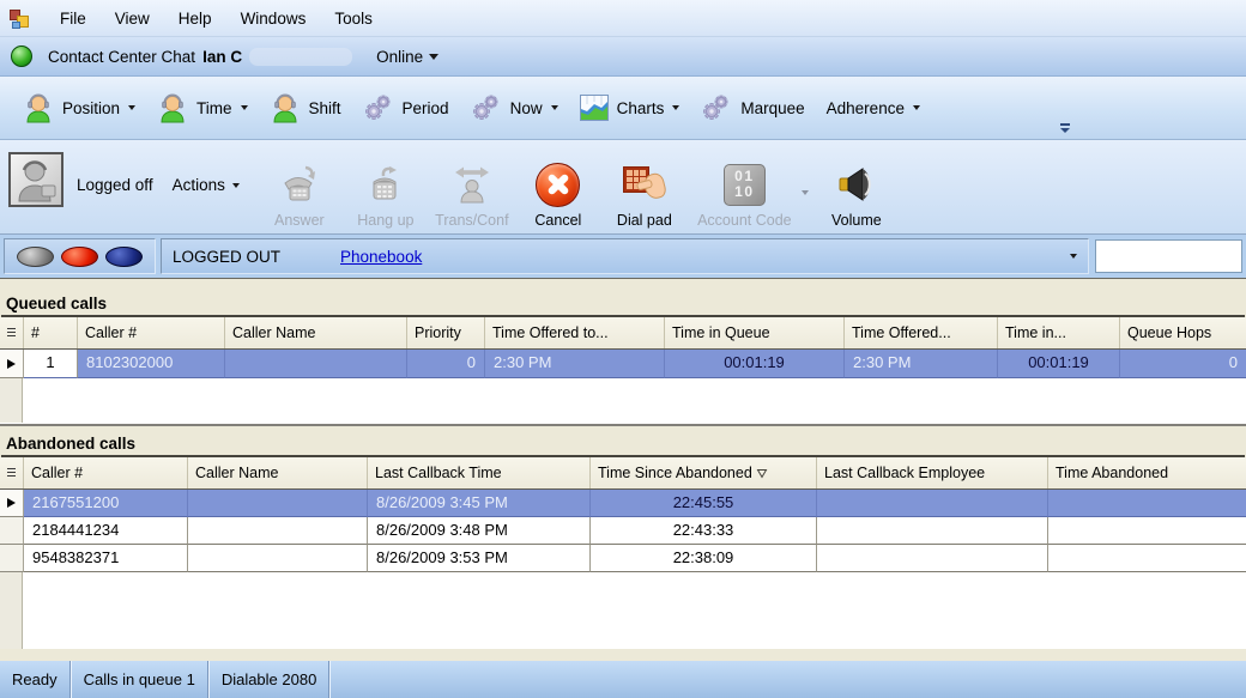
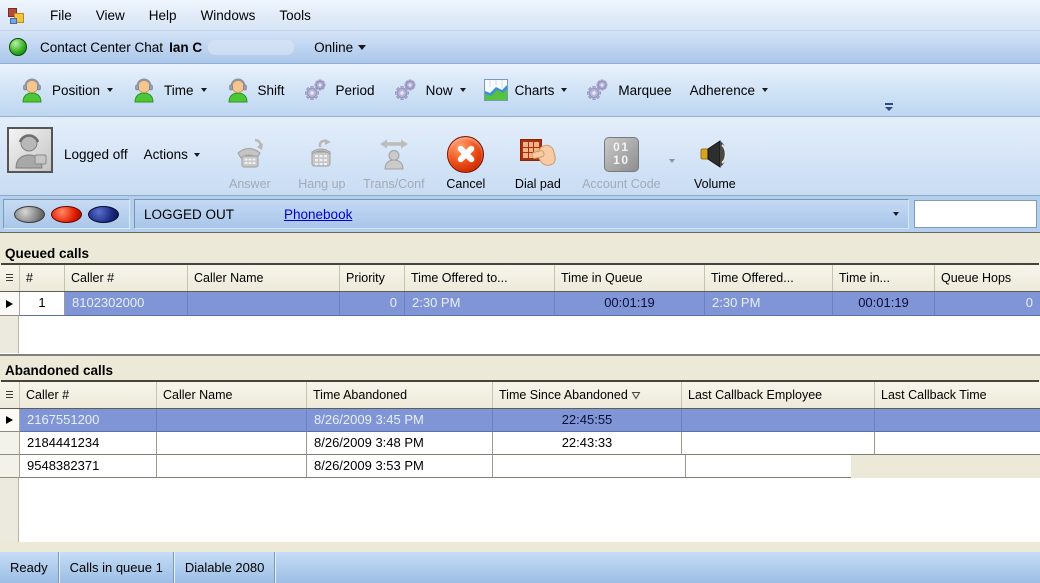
  File
  View
  Help
  Windows
  Tools
  Contact Center Chat
  Ian C
  Online
  Position
  Time
  Shift
  Period
  Now
  Charts
  Marquee
  Adherence
  Logged off
  Actions
  Answer
  Hang up
  Trans/Conf
  Cancel
  Dial pad
  01
  10
  Account Code
  Volume
  LOGGED OUT
  Phonebook
  Queued calls
  #
  Caller #
  Caller Name
  Priority
  Time Offered to...
  Time in Queue
  Time Offered...
  Time in...
  Queue Hops
  1
  8102302000
  0
  2:30 PM
  00:01:19
  2:30 PM
  00:01:19
  0
  Abandoned calls
  Caller #
  Caller Name
- Last Callback Time
+ Time Abandoned
  Time Since Abandoned
  Last Callback Employee
- Time Abandoned
+ Last Callback Time
  2167551200
  8/26/2009 3:45 PM
  22:45:55
  2184441234
  8/26/2009 3:48 PM
  22:43:33
  9548382371
  8/26/2009 3:53 PM
- 22:38:09
  Ready
  Calls in queue 1
  Dialable 2080
